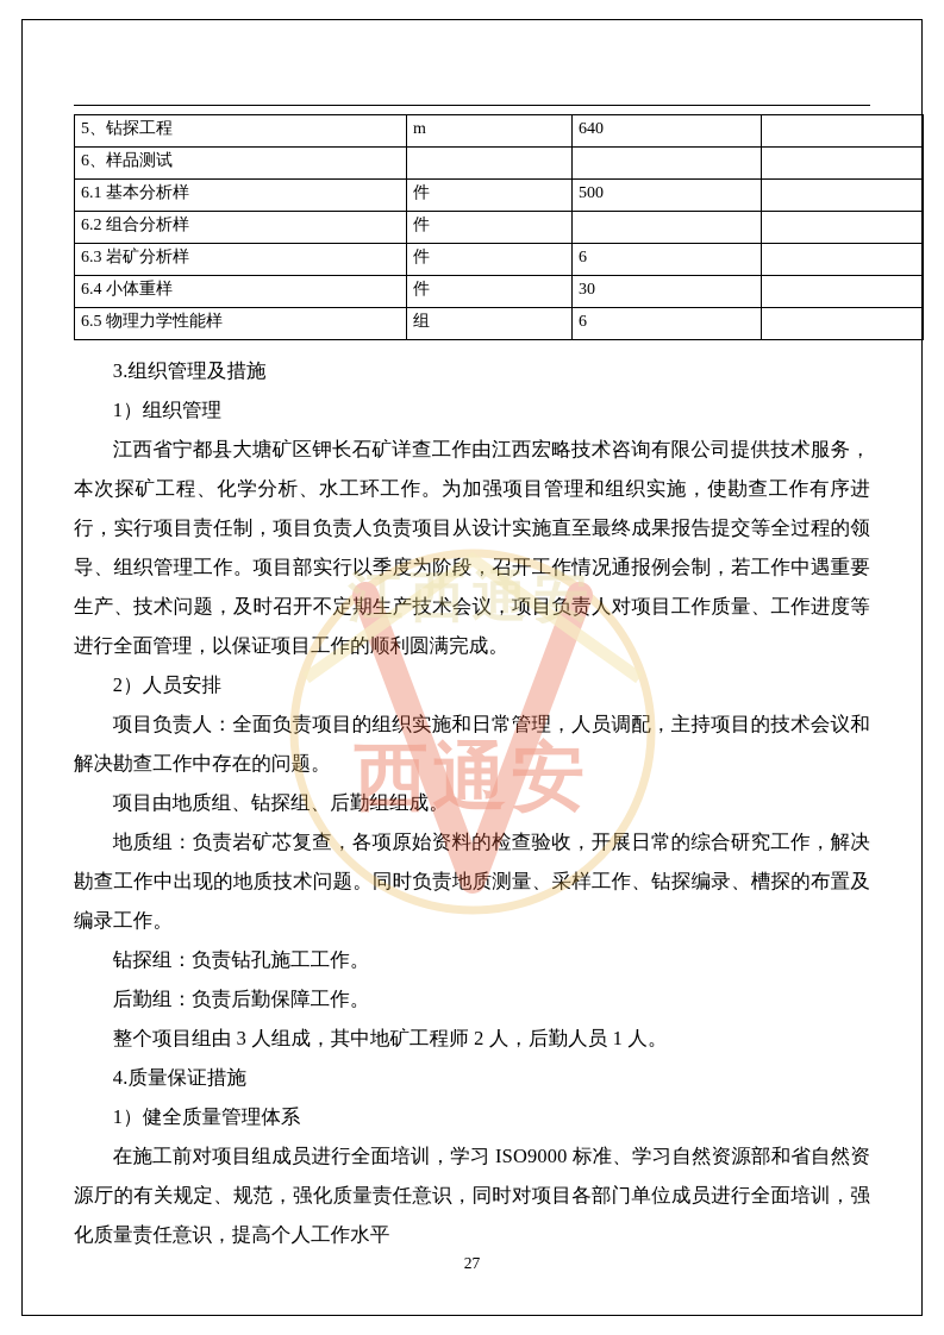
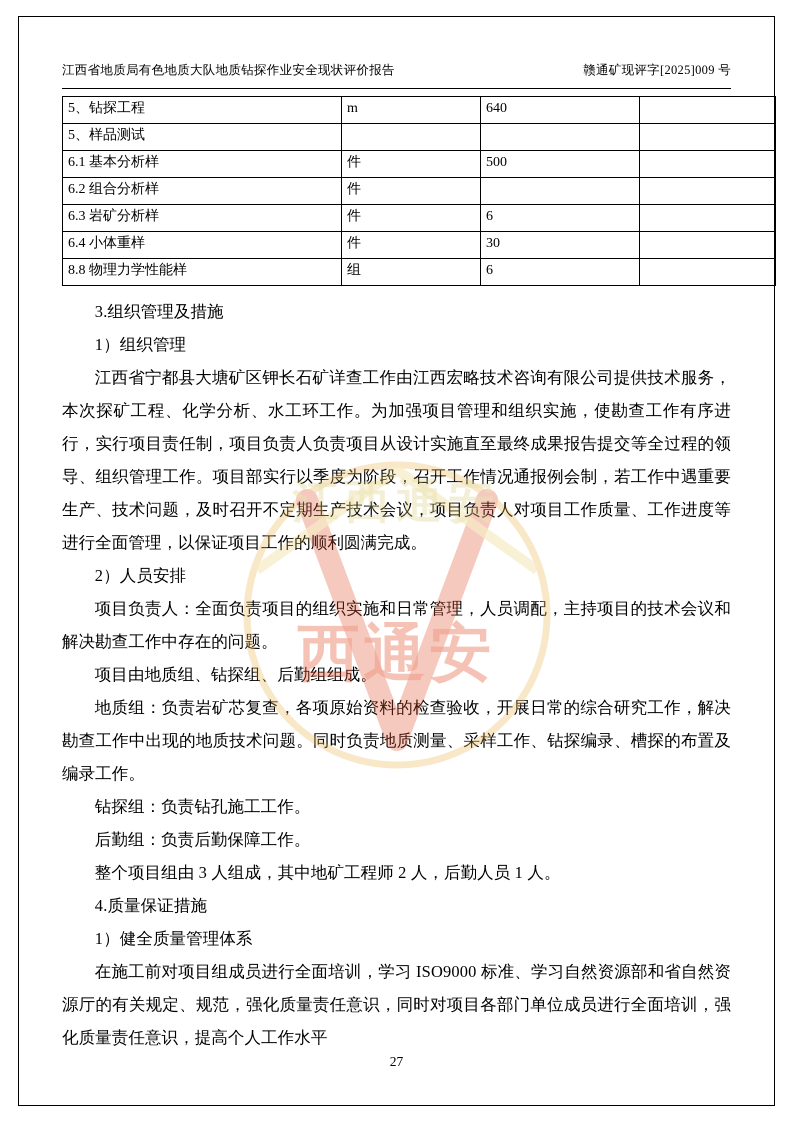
+ 江西省地质局有色地质大队地质钻探作业安全现状评价报告
+ 赣通矿现评字[2025]009 号
  江西通安
  西通安
  5、钻探工程	m	640
- 6、样品测试
+ 5、样品测试
  6.1 基本分析样	件	500
  6.2 组合分析样	件
  6.3 岩矿分析样	件	6
  6.4 小体重样	件	30
- 6.5 物理力学性能样	组	6
+ 8.8 物理力学性能样	组	6
  3.组织管理及措施
  1）组织管理
  江西省宁都县大塘矿区钾长石矿详查工作由江西宏略技术咨询有限公司提供技术服务，本次探矿工程、化学分析、水工环工作。为加强项目管理和组织实施，使勘查工作有序进行，实行项目责任制，项目负责人负责项目从设计实施直至最终成果报告提交等全过程的领导、组织管理工作。项目部实行以季度为阶段，召开工作情况通报例会制，若工作中遇重要生产、技术问题，及时召开不定期生产技术会议，项目负责人对项目工作质量、工作进度等进行全面管理，以保证项目工作的顺利圆满完成。
  2）人员安排
  项目负责人：全面负责项目的组织实施和日常管理，人员调配，主持项目的技术会议和解决勘查工作中存在的问题。
  项目由地质组、钻探组、后勤组组成。
  地质组：负责岩矿芯复查，各项原始资料的检查验收，开展日常的综合研究工作，解决勘查工作中出现的地质技术问题。同时负责地质测量、采样工作、钻探编录、槽探的布置及编录工作。
  钻探组：负责钻孔施工工作。
  后勤组：负责后勤保障工作。
  整个项目组由 3 人组成，其中地矿工程师 2 人，后勤人员 1 人。
  4.质量保证措施
  1）健全质量管理体系
  在施工前对项目组成员进行全面培训，学习 ISO9000 标准、学习自然资源部和省自然资源厅的有关规定、规范，强化质量责任意识，同时对项目各部门单位成员进行全面培训，强化质量责任意识，提高个人工作水平
  27
